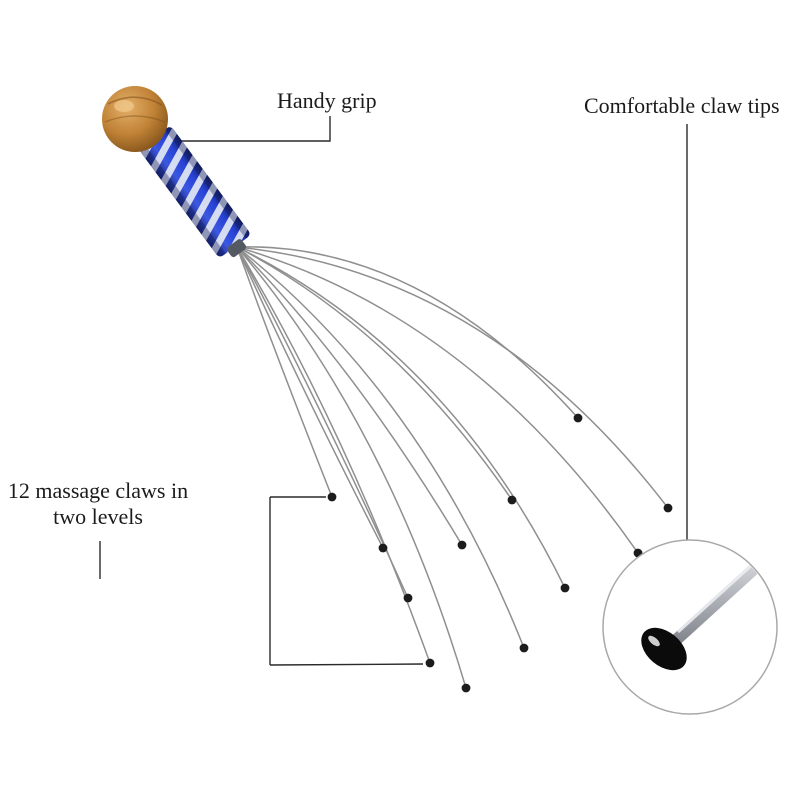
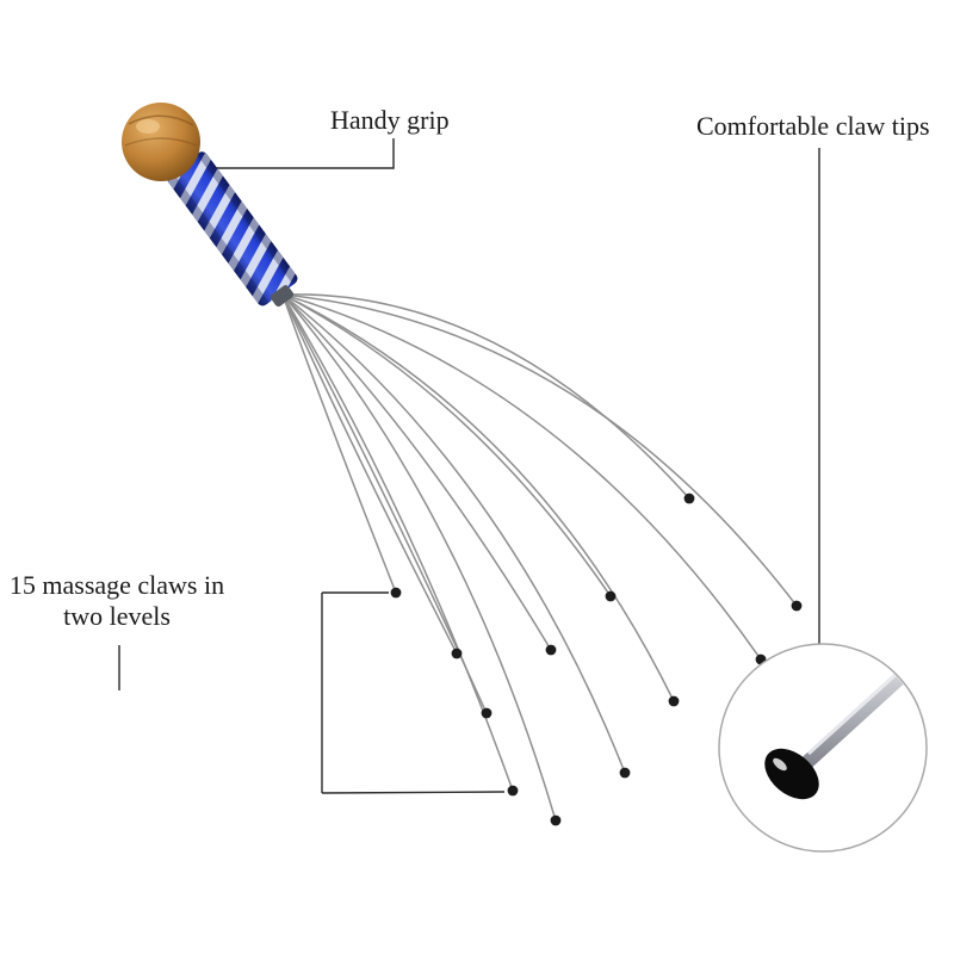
  Handy grip
  Comfortable claw tips
- 12 massage claws in
+ 15 massage claws in
  two levels
